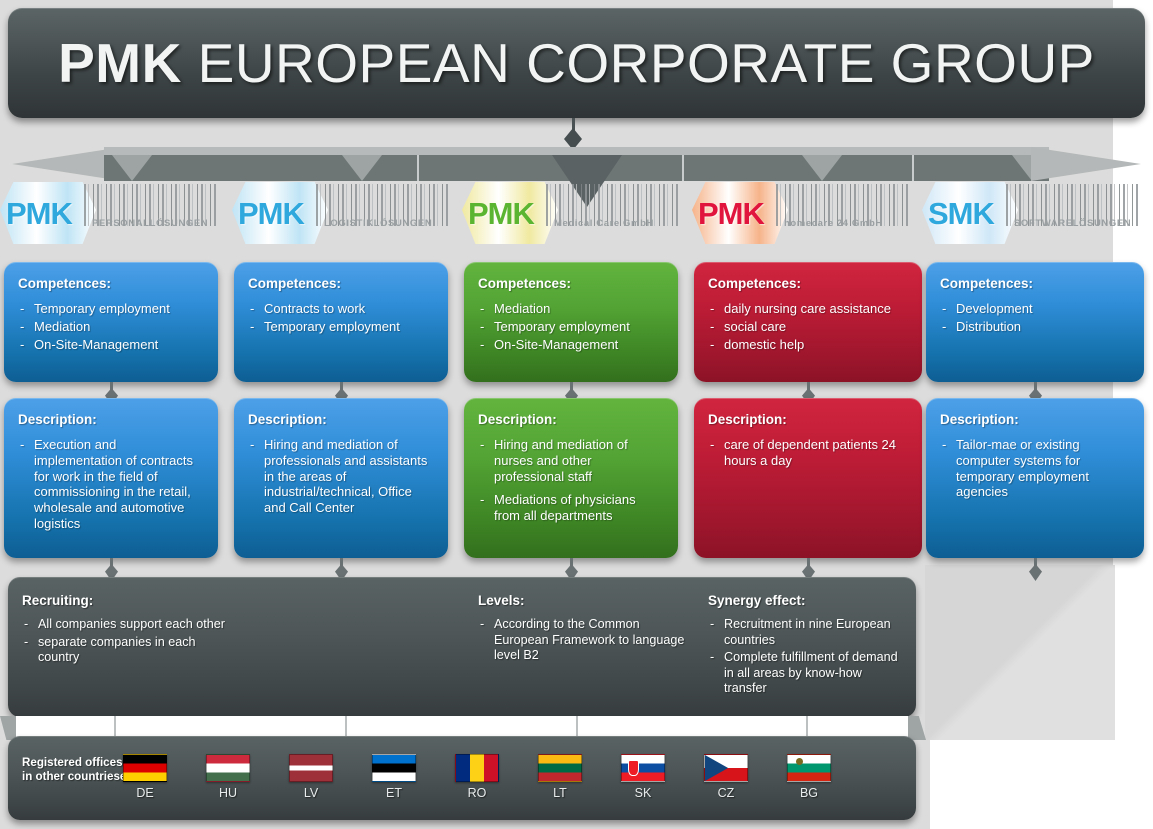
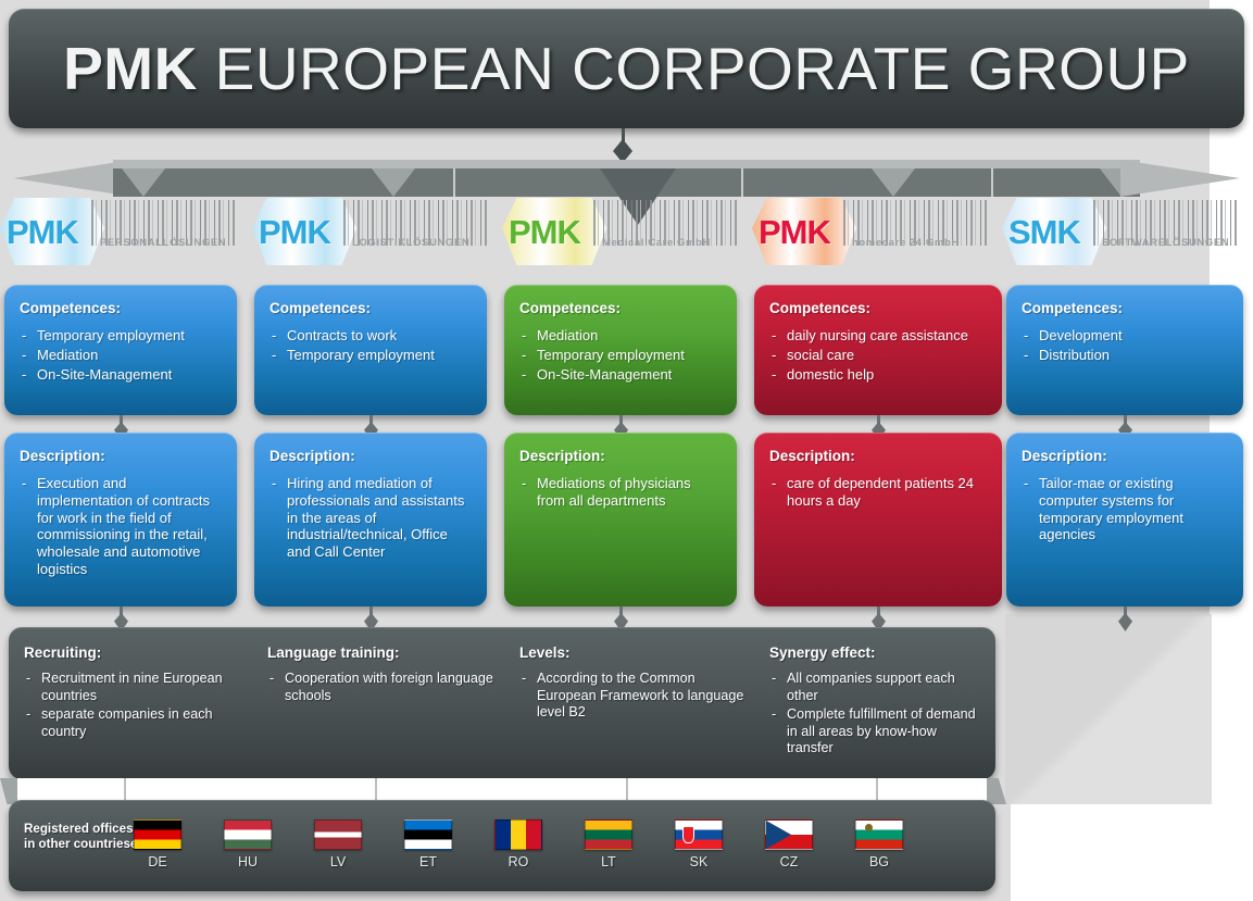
  PMK EUROPEAN CORPORATE GROUP
  PMK
  PERSONALLÖSUNGEN
  PMK
  LOGISTIKLÖSUNGEN
  PMK
  Medical Care GmbH
  PMK
  homecare 24 GmbH
  SMK
  SOFTWARELÖSUNGEN
  Competences:
  Temporary employment
  Mediation
  On-Site-Management
  Description:
  Execution and implementation of contracts for work in the field of commissioning in the retail, wholesale and automotive logistics
  Competences:
  Contracts to work
  Temporary employment
  Description:
  Hiring and mediation of professionals and assistants in the areas of industrial/technical, Office and Call Center
  Competences:
  Mediation
  Temporary employment
  On-Site-Management
  Description:
- Hiring and mediation of nurses and other professional staff
  Mediations of physicians from all departments
  Competences:
  daily nursing care assistance
  social care
  domestic help
  Description:
  care of dependent patients 24 hours a day
  Competences:
  Development
  Distribution
  Description:
  Tailor-mae or existing computer systems for temporary employment agencies
  Recruiting:
- All companies support each other
+ Recruitment in nine European countries
  separate companies in each country
+ Language training:
+ Cooperation with foreign language schools
  Levels:
  According to the Common European Framework to language level B2
  Synergy effect:
- Recruitment in nine European countries
+ All companies support each other
  Complete fulfillment of demand in all areas by know-how transfer
  Registered offices
  in other countries
  DE
  HU
  LV
  ET
  RO
  LT
  SK
  CZ
  BG
